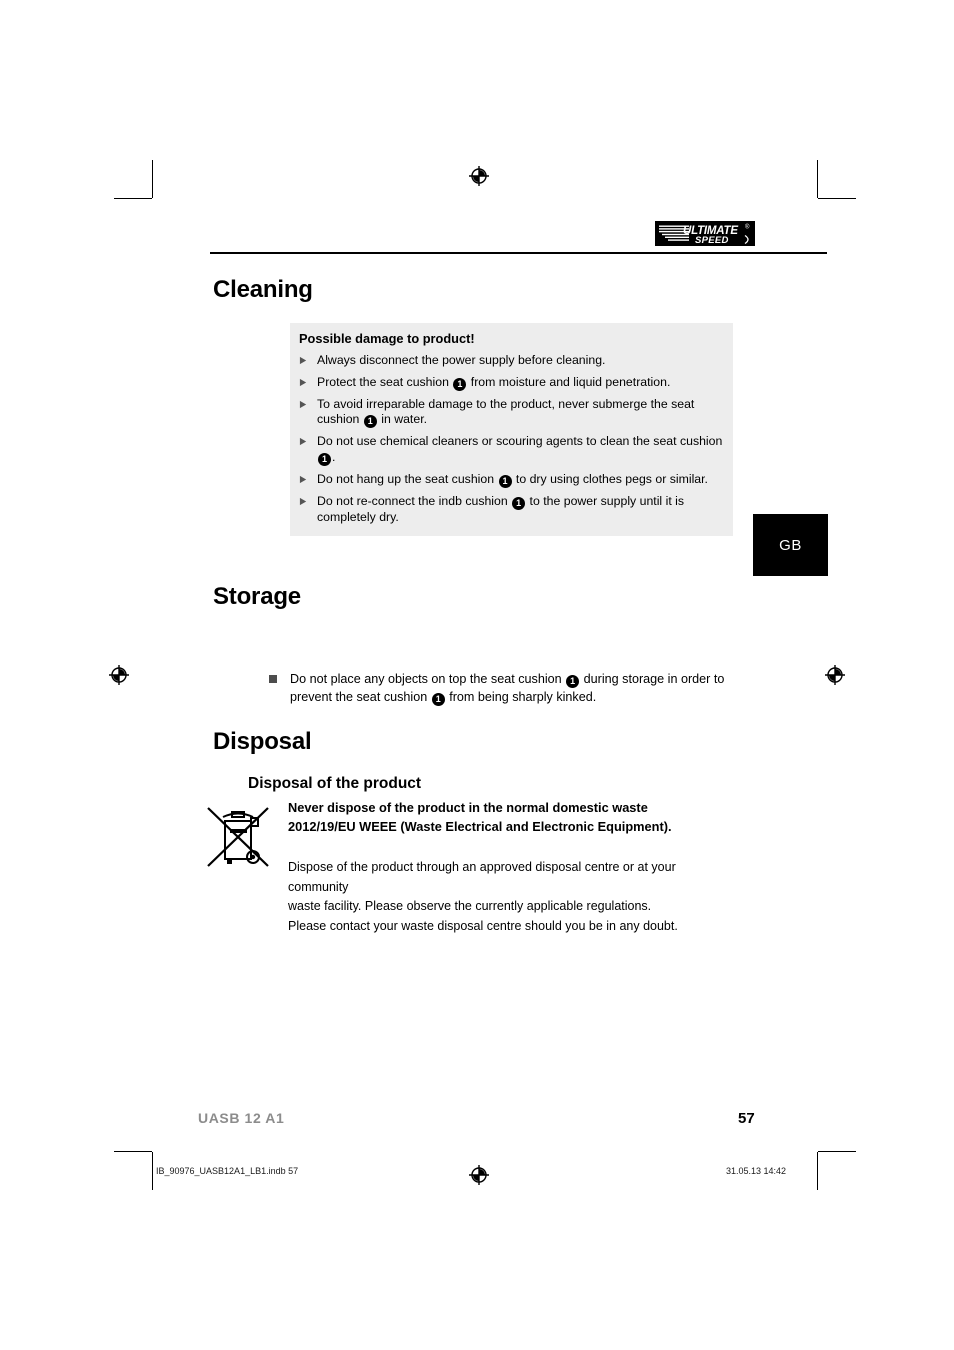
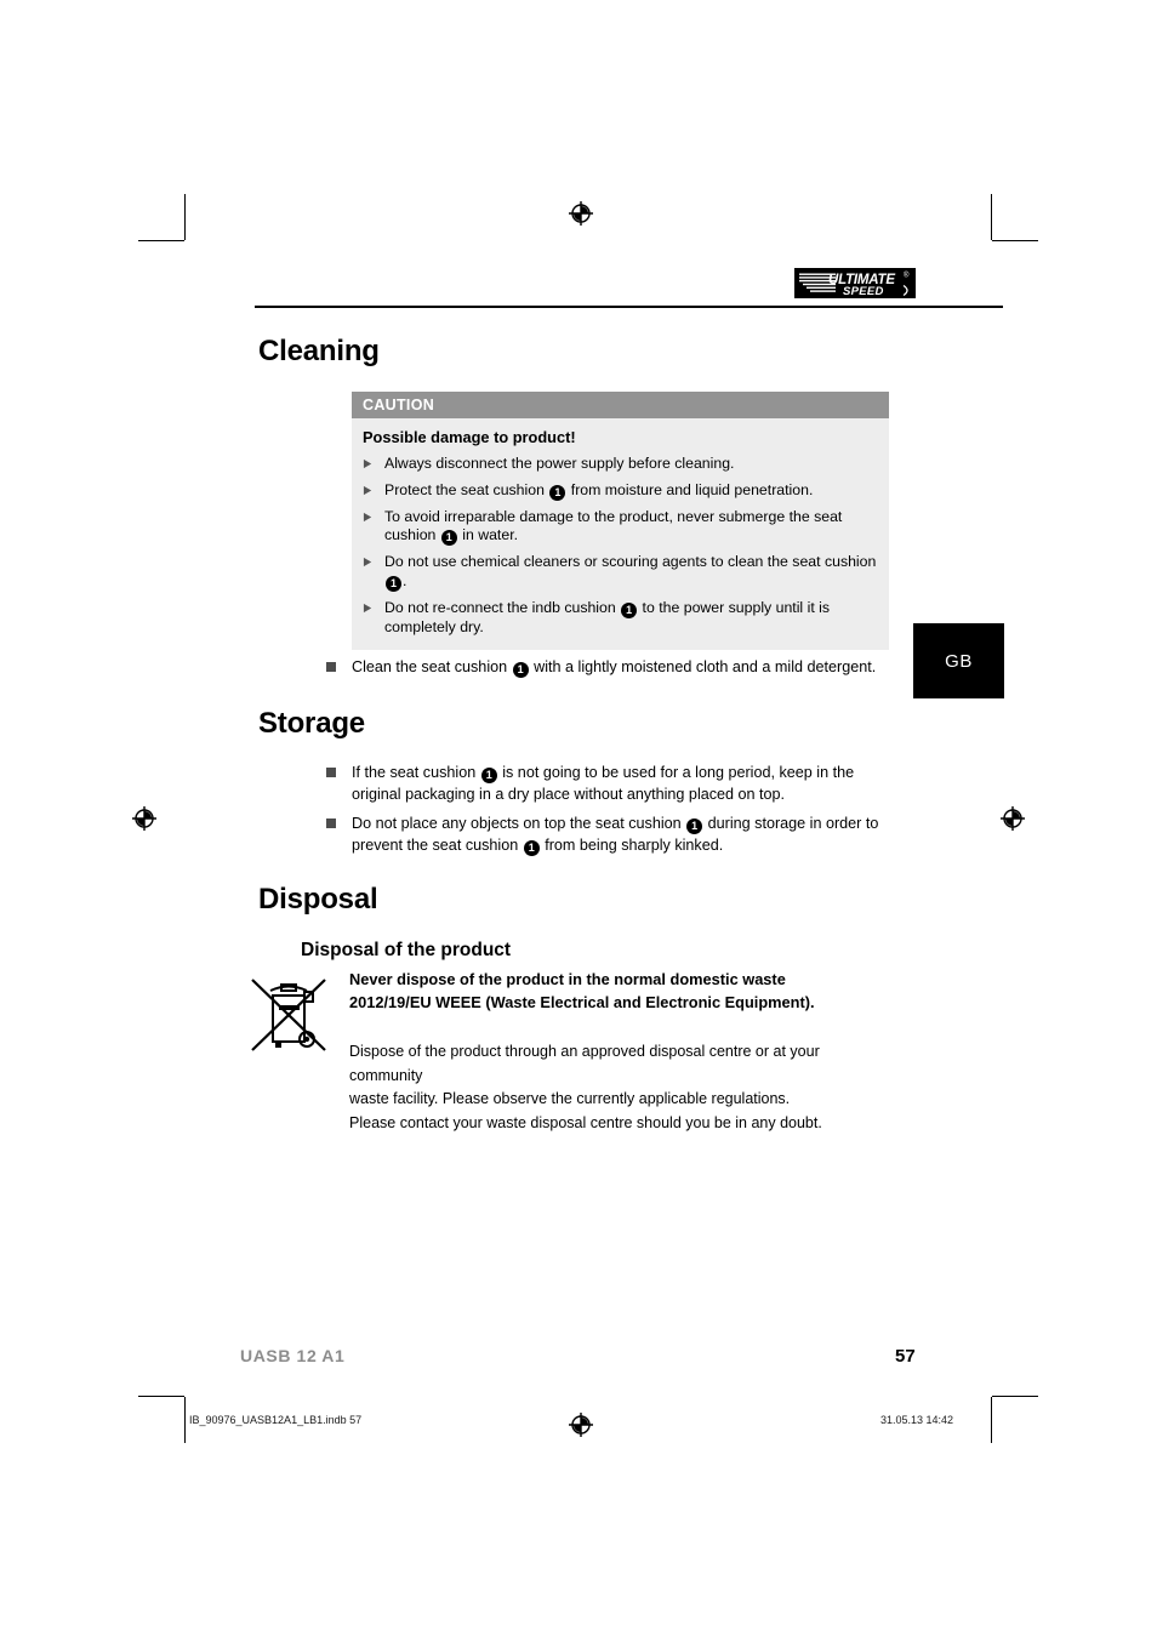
  ULTIMATE
  SPEED
  Cleaning
+ CAUTION
  Possible damage to product!
  Always disconnect the power supply before cleaning.
  Protect the seat cushion 1 from moisture and liquid penetration.
  To avoid irreparable damage to the product, never submerge the seat cushion 1 in water.
  Do not use chemical cleaners or scouring agents to clean the seat cushion 1 .
- Do not hang up the seat cushion 1 to dry using clothes pegs or similar.
  Do not re-connect the indb cushion 1 to the power supply until it is completely dry.
+ Clean the seat cushion 1 with a lightly moistened cloth and a mild detergent.
  GB
  Storage
+ If the seat cushion 1 is not going to be used for a long period, keep in the original packaging in a dry place without anything placed on top.
  Do not place any objects on top the seat cushion 1 during storage in order to prevent the seat cushion 1 from being sharply kinked.
  Disposal
  Disposal of the product
  Never dispose of the product in the normal domestic waste
  2012/19/EU WEEE (Waste Electrical and Electronic Equipment).
  Dispose of the product through an approved disposal centre or at your community
  waste facility. Please observe the currently applicable regulations.
  Please contact your waste disposal centre should you be in any doubt.
  UASB 12 A1
  57
  IB_90976_UASB12A1_LB1.indb 57
  31.05.13 14:42
